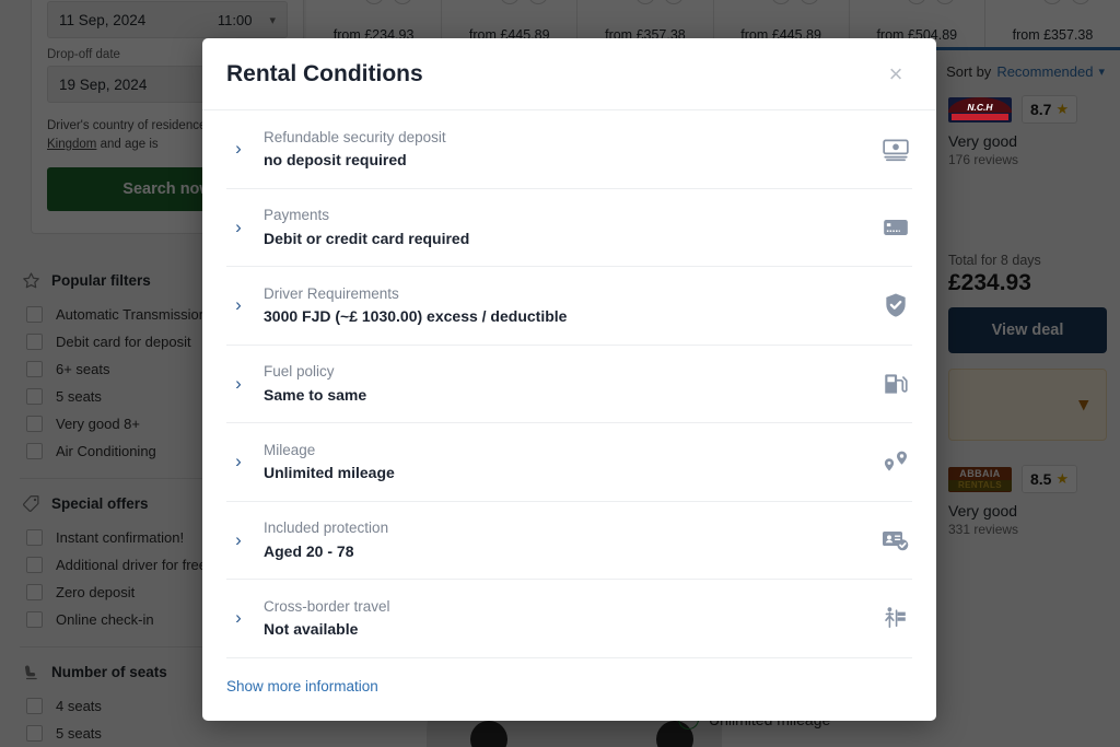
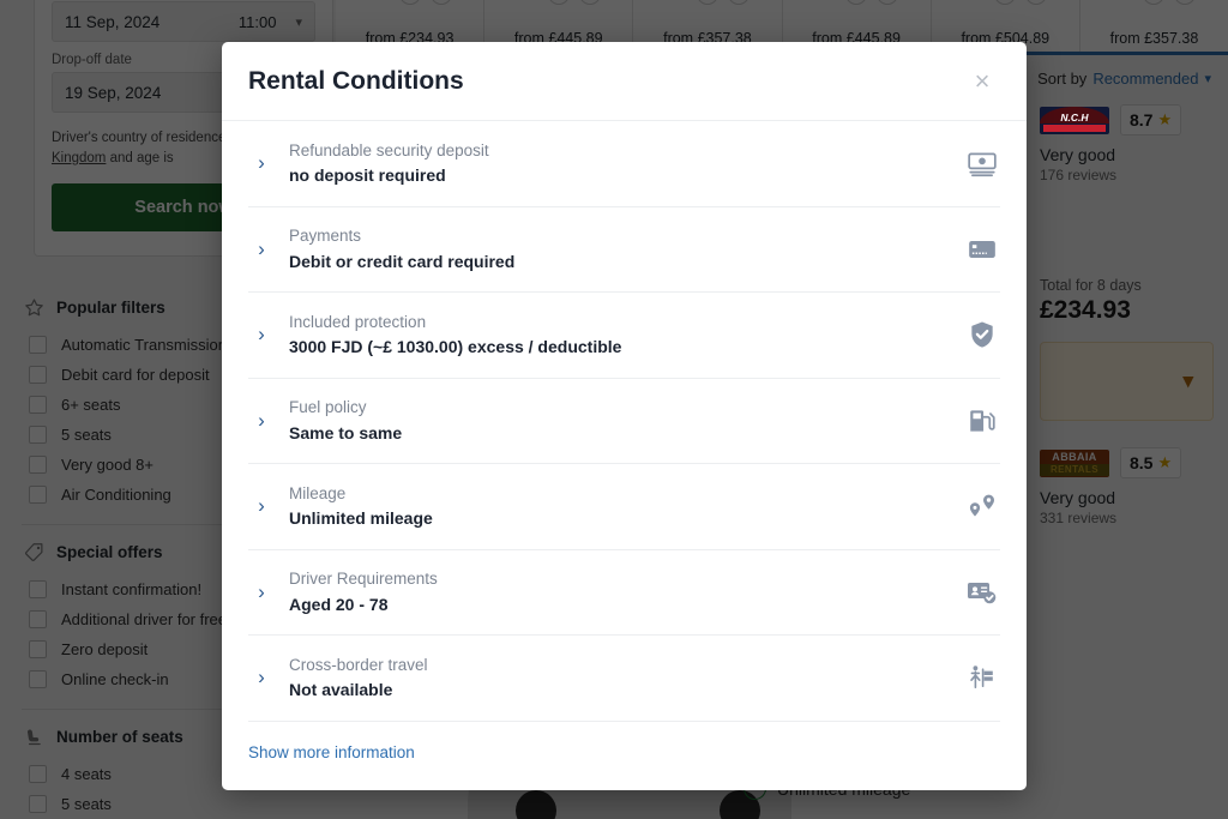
  from £234.93
  from £445.89
  from £357.38
  from £445.89
  from £504.89
  from £357.38
  11 Sep, 2024
  11:00
  ▾
  Drop-off date
  19 Sep, 2024
  Driver's country of residenc Kingdom and age is
  Search no
  Popular filters
  Automatic Transmissio
  Debit card for deposit
  6+ seats
  5 seats
  Very good 8+
  Air Conditioning
  Special offers
  Instant confirmation!
  Additional driver for fre
  Zero deposit
  Online check-in
  Number of seats
  4 seats
  5 seats
  Sort by
  Recommended
  ▾
  N.C.H
  8.7
  ★
  Very good
  176 reviews
  Total for 8 days
  £234.93
- View deal
  ▾
  ABBAIA
  RENTALS
  8.5
  ★
  Very good
  331 reviews
  Rental Conditions
  ×
  ›
  Refundable security deposit
  no deposit required
  ›
  Payments
  Debit or credit card required
  ›
- Driver Requirements
+ Included protection
  3000 FJD (~£ 1030.00) excess / deductible
  ›
  Fuel policy
  Same to same
  ›
  Mileage
  Unlimited mileage
  ›
- Included protection
+ Driver Requirements
  Aged 20 - 78
  ›
  Cross-border travel
  Not available
  Show more information
